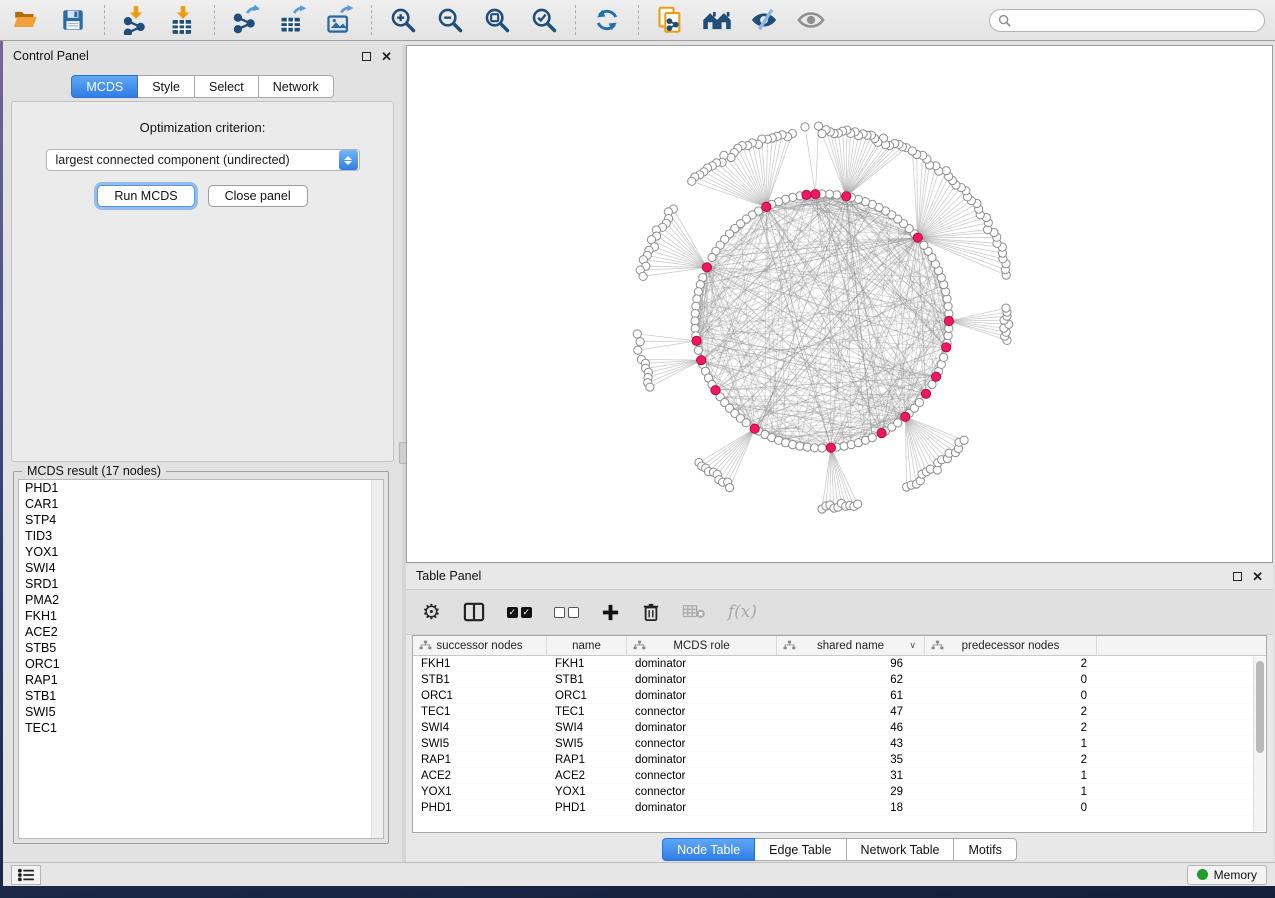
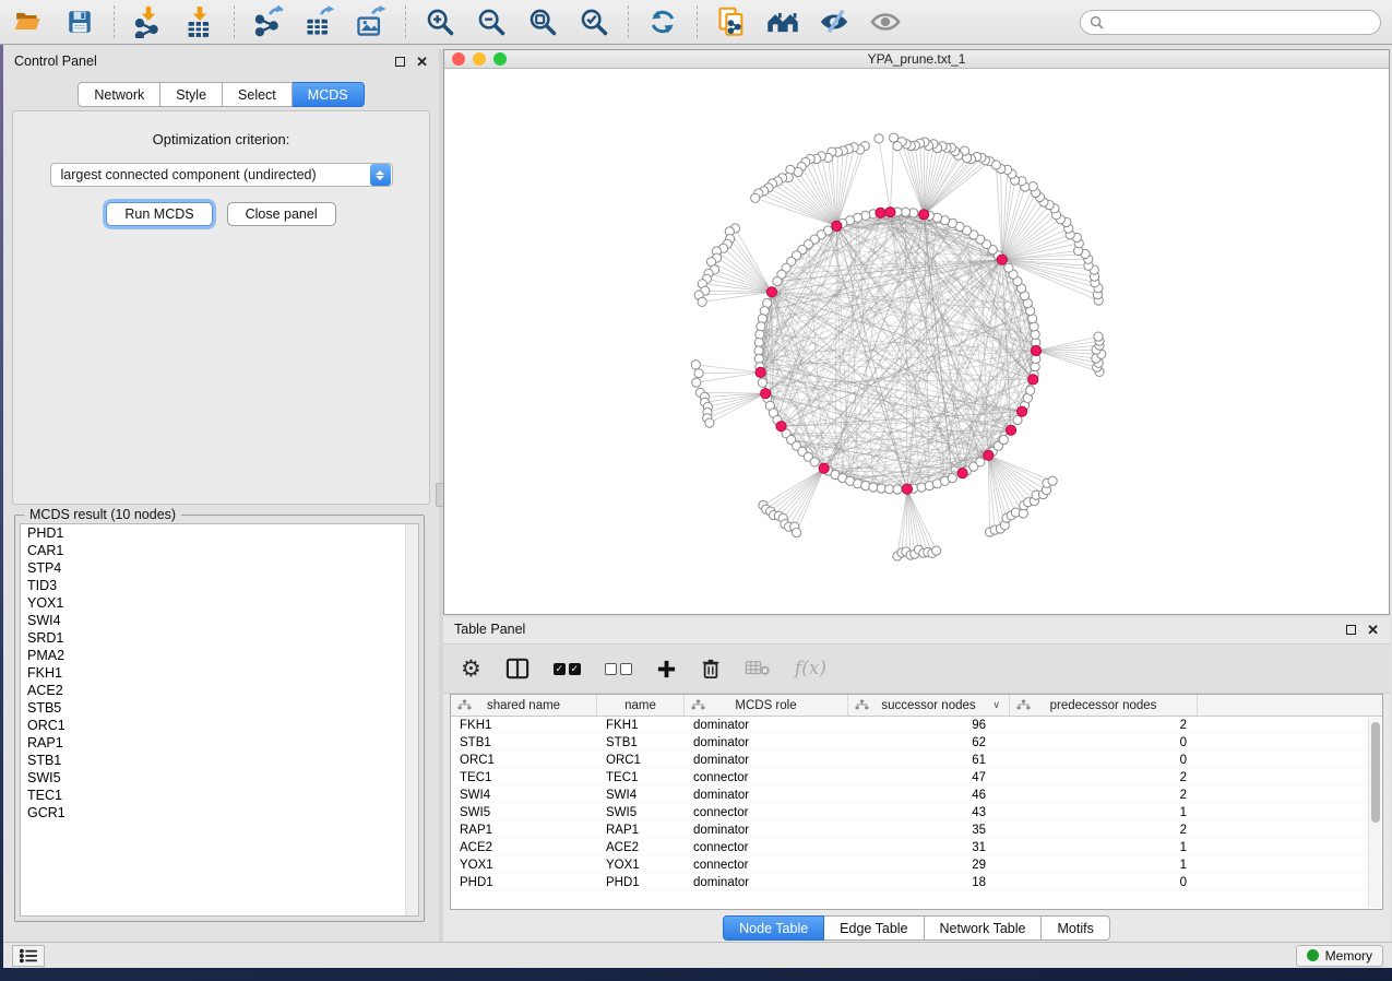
  Control Panel
  ✕
- MCDS
+ Network
  Style
  Select
- Network
+ MCDS
  Optimization criterion:
  largest connected component (undirected)
  Run MCDS
  Close panel
- MCDS result (17 nodes)
+ MCDS result (10 nodes)
  PHD1
  CAR1
  STP4
  TID3
  YOX1
  SWI4
  SRD1
  PMA2
  FKH1
  ACE2
  STB5
  ORC1
  RAP1
  STB1
  SWI5
  TEC1
+ GCR1
+ YPA_prune.txt_1
  Table Panel
  ✕
  ⚙
  ✓
  ✓
  f(x)
- successor nodes
+ shared name
  name
  MCDS role
- shared name
+ successor nodes
  ∨
  predecessor nodes
  FKH1
  FKH1
  dominator
  96
  2
  STB1
  STB1
  dominator
  62
  0
  ORC1
  ORC1
  dominator
  61
  0
  TEC1
  TEC1
  connector
  47
  2
  SWI4
  SWI4
  dominator
  46
  2
  SWI5
  SWI5
  connector
  43
  1
  RAP1
  RAP1
  dominator
  35
  2
  ACE2
  ACE2
  connector
  31
  1
  YOX1
  YOX1
  connector
  29
  1
  PHD1
  PHD1
  dominator
  18
  0
  Node Table
  Edge Table
  Network Table
  Motifs
  Memory
